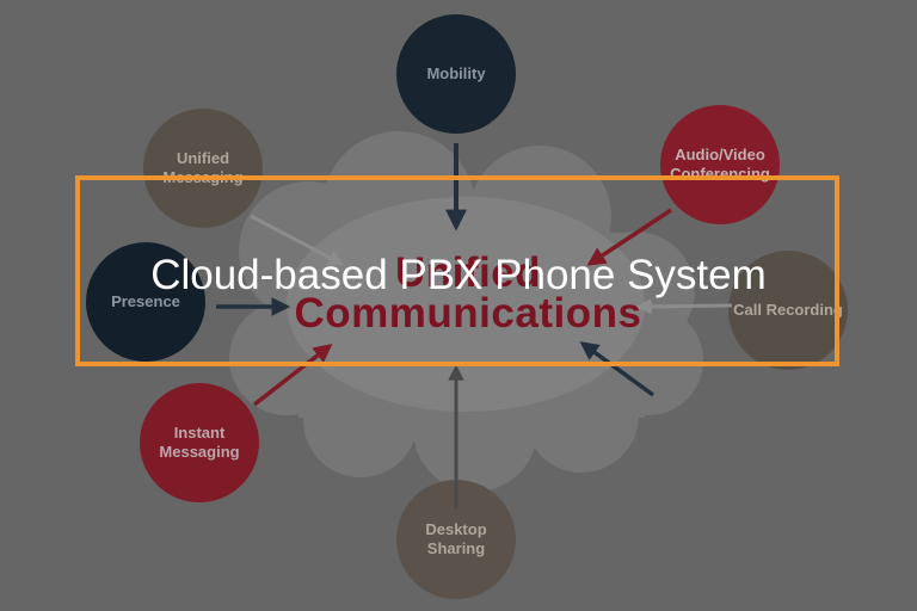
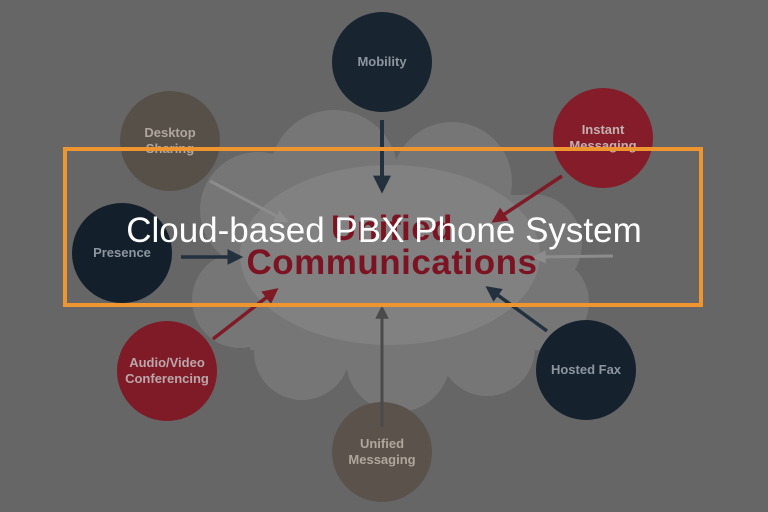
  Mobility
- Unified Messaging
+ Desktop Sharing
- Audio/Video Conferencing
+ Instant Messaging
  Presence
- Call Recording
- Instant Messaging
+ Audio/Video Conferencing
+ Hosted Fax
- Desktop Sharing
+ Unified Messaging
  Unified
  Communications
  Cloud-based PBX Phone System
